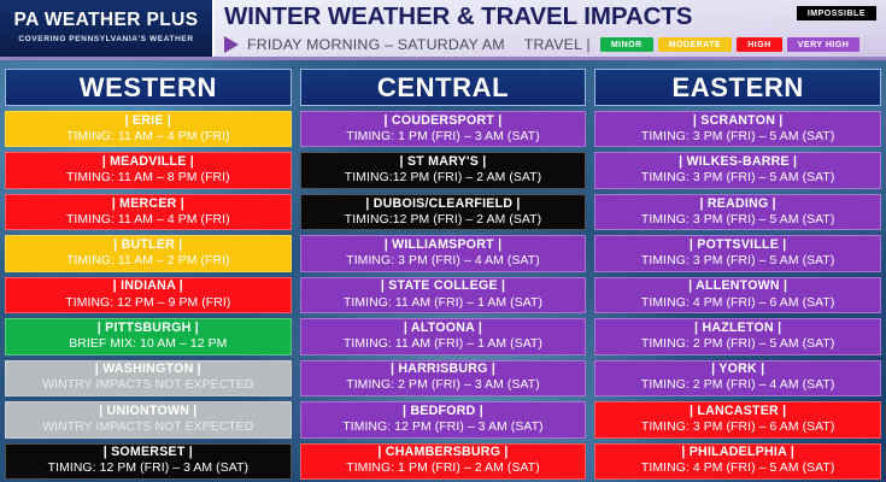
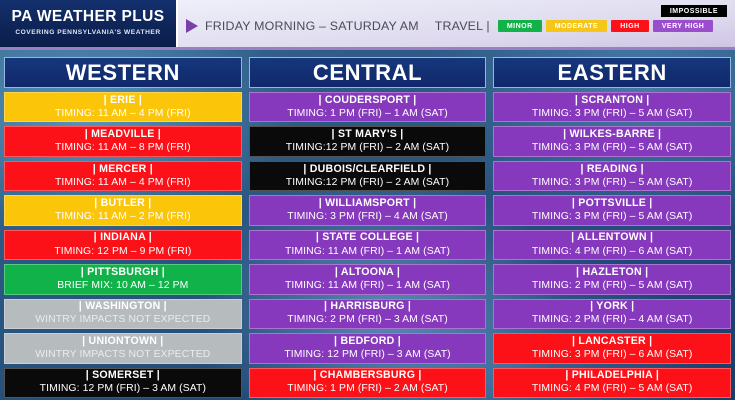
  PA WEATHER PLUS
- WINTER WEATHER & TRAVEL IMPACTS
  FRIDAY MORNING – SATURDAY AM
  TRAVEL |
  WESTERN
  | ERIE |
  TIMING: 11 AM – 4 PM (FRI)
  | MEADVILLE |
  TIMING: 11 AM – 8 PM (FRI)
  | MERCER |
  TIMING: 11 AM – 4 PM (FRI)
  | BUTLER |
  TIMING: 11 AM – 2 PM (FRI)
  | INDIANA |
  TIMING: 12 PM – 9 PM (FRI)
  | PITTSBURGH |
  BRIEF MIX: 10 AM – 12 PM
  | WASHINGTON |
  WINTRY IMPACTS NOT EXPECTED
  | UNIONTOWN |
  WINTRY IMPACTS NOT EXPECTED
  | SOMERSET |
  TIMING: 12 PM (FRI) – 3 AM (SAT)
  CENTRAL
  | COUDERSPORT |
- TIMING: 1 PM (FRI) – 3 AM (SAT)
+ TIMING: 1 PM (FRI) – 1 AM (SAT)
  | ST MARY'S |
  TIMING:12 PM (FRI) – 2 AM (SAT)
  | DUBOIS/CLEARFIELD |
  TIMING:12 PM (FRI) – 2 AM (SAT)
  | WILLIAMSPORT |
  TIMING: 3 PM (FRI) – 4 AM (SAT)
  | STATE COLLEGE |
  TIMING: 11 AM (FRI) – 1 AM (SAT)
  | ALTOONA |
  TIMING: 11 AM (FRI) – 1 AM (SAT)
  | HARRISBURG |
  TIMING: 2 PM (FRI) – 3 AM (SAT)
  | BEDFORD |
  TIMING: 12 PM (FRI) – 3 AM (SAT)
  | CHAMBERSBURG |
  TIMING: 1 PM (FRI) – 2 AM (SAT)
  EASTERN
  | SCRANTON |
  TIMING: 3 PM (FRI) – 5 AM (SAT)
  | WILKES-BARRE |
  TIMING: 3 PM (FRI) – 5 AM (SAT)
  | READING |
  TIMING: 3 PM (FRI) – 5 AM (SAT)
  | POTTSVILLE |
  TIMING: 3 PM (FRI) – 5 AM (SAT)
  | ALLENTOWN |
  TIMING: 4 PM (FRI) – 6 AM (SAT)
  | HAZLETON |
  TIMING: 2 PM (FRI) – 5 AM (SAT)
  | YORK |
  TIMING: 2 PM (FRI) – 4 AM (SAT)
  | LANCASTER |
  TIMING: 3 PM (FRI) – 6 AM (SAT)
  | PHILADELPHIA |
  TIMING: 4 PM (FRI) – 5 AM (SAT)
